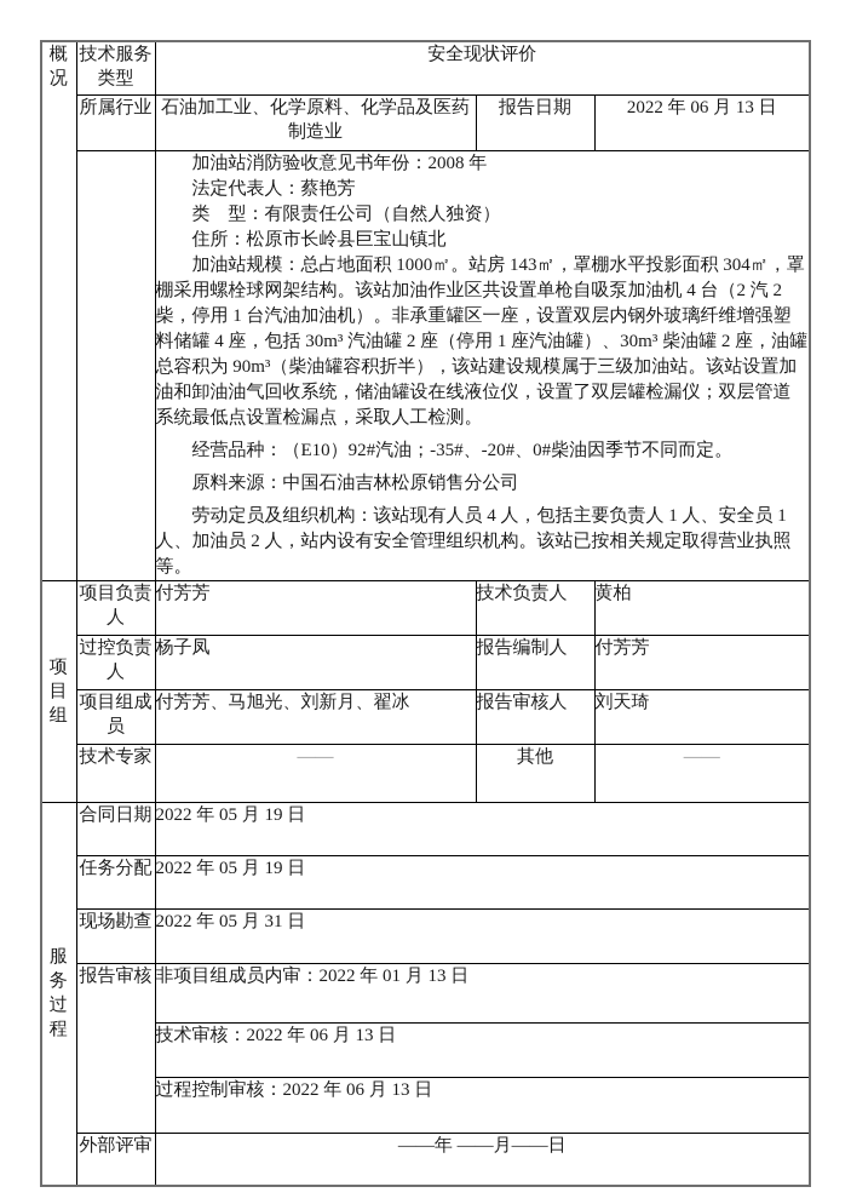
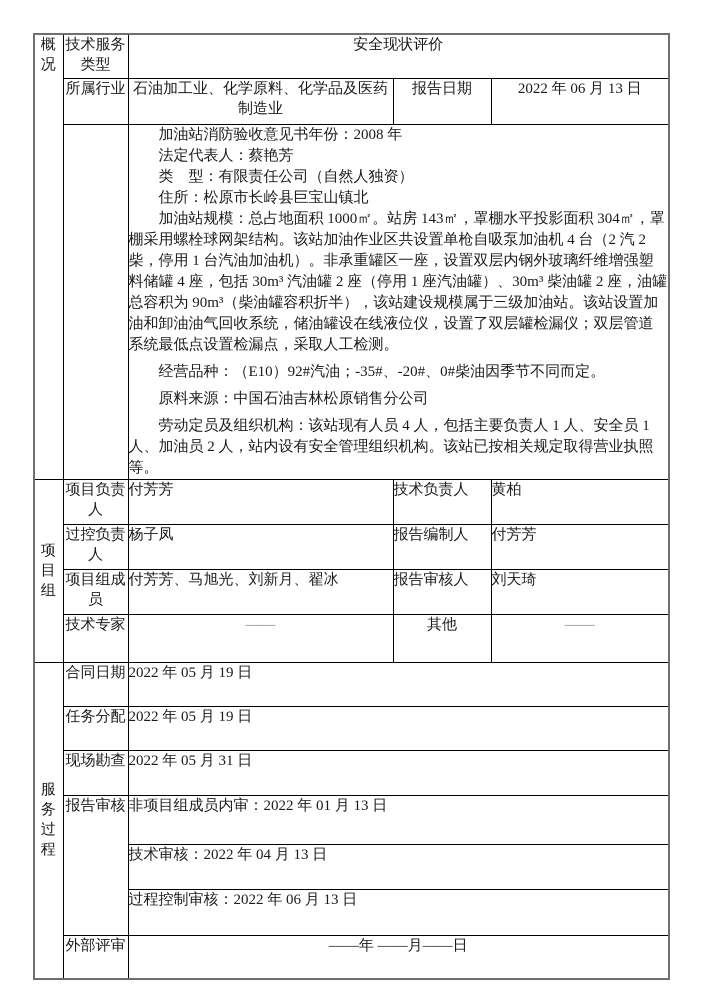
  概况	技术服务类型	安全现状评价
  所属行业	石油加工业、化学原料、化学品及医药制造业	报告日期	2022 年 06 月 13 日
  	加油站消防验收意见书年份：2008 年 法定代表人：蔡艳芳 类 型：有限责任公司（自然人独资） 住所：松原市长岭县巨宝山镇北 加油站规模：总占地面积 1000㎡。站房 143㎡，罩棚水平投影面积 304㎡，罩棚采用螺栓球网架结构。该站加油作业区共设置单枪自吸泵加油机 4 台（2 汽 2 柴，停用 1 台汽油加油机）。非承重罐区一座，设置双层内钢外玻璃纤维增强塑料储罐 4 座，包括 30m³ 汽油罐 2 座（停用 1 座汽油罐）、30m³ 柴油罐 2 座，油罐总容积为 90m³（柴油罐容积折半），该站建设规模属于三级加油站。该站设置加油和卸油油气回收系统，储油罐设在线液位仪，设置了双层罐检漏仪；双层管道系统最低点设置检漏点，采取人工检测。 经营品种：（E10）92#汽油；-35#、-20#、0#柴油因季节不同而定。 原料来源：中国石油吉林松原销售分公司 劳动定员及组织机构：该站现有人员 4 人，包括主要负责人 1 人、安全员 1 人、加油员 2 人，站内设有安全管理组织机构。该站已按相关规定取得营业执照等。
  项目组	项目负责人	付芳芳	技术负责人	黄柏
  过控负责人	杨子凤	报告编制人	付芳芳
  项目组成员	付芳芳、马旭光、刘新月、翟冰	报告审核人	刘天琦
  技术专家	——	其他	——
  服务过程	合同日期	2022 年 05 月 19 日
  任务分配	2022 年 05 月 19 日
  现场勘查	2022 年 05 月 31 日
  报告审核	非项目组成员内审：2022 年 01 月 13 日
- 技术审核：2022 年 06 月 13 日
+ 技术审核：2022 年 04 月 13 日
  过程控制审核：2022 年 06 月 13 日
  外部评审	——年 ——月——日
